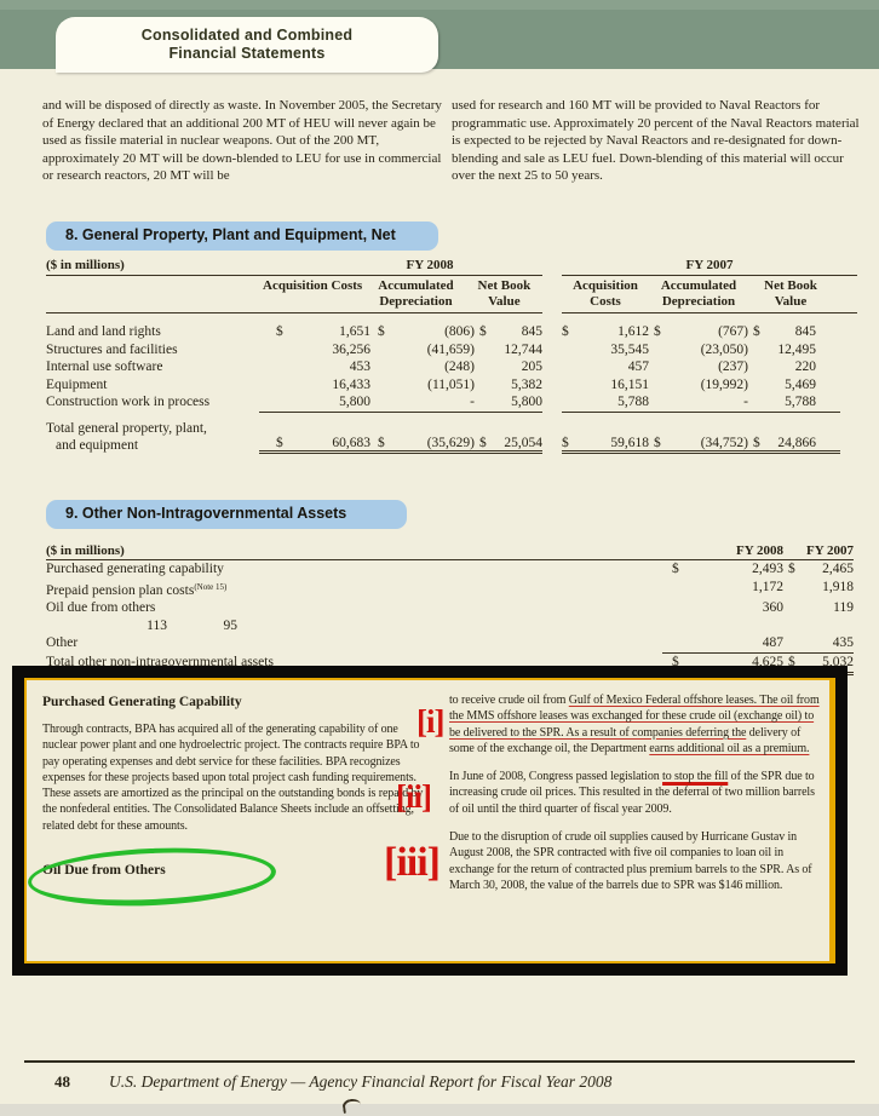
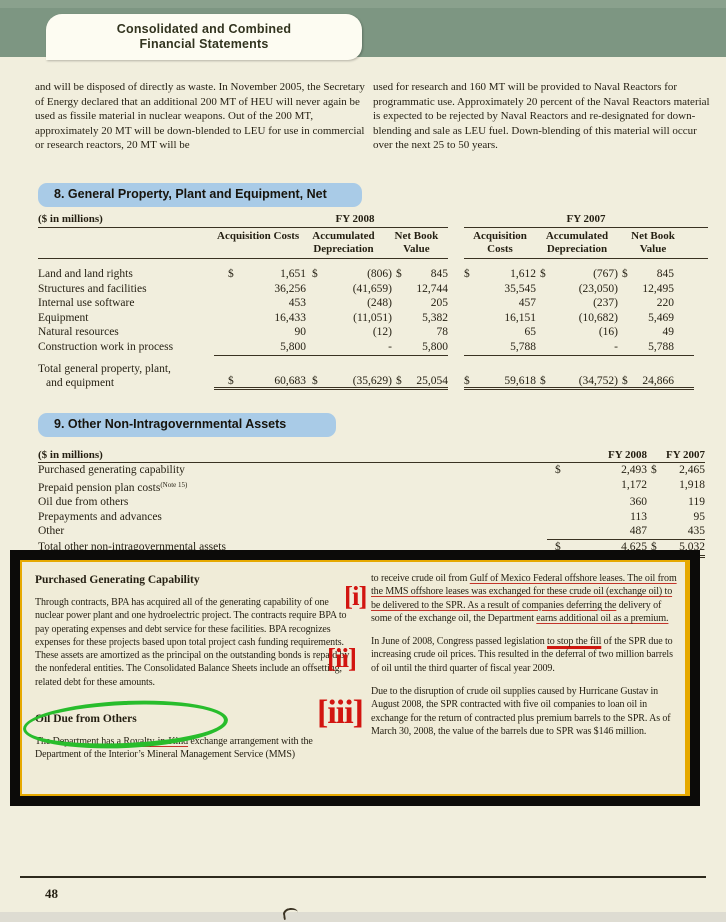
  Consolidated and Combined
  Financial Statements
  and will be disposed of directly as waste. In November 2005, the Secretary of Energy declared that an additional 200 MT of HEU will never again be used as fissile material in nuclear weapons. Out of the 200 MT, approximately 20 MT will be down-blended to LEU for use in commercial or research reactors, 20 MT will be
  used for research and 160 MT will be provided to Naval Reactors for programmatic use. Approximately 20 percent of the Naval Reactors material is expected to be rejected by Naval Reactors and re-designated for down-blending and sale as LEU fuel. Down-blending of this material will occur over the next 25 to 50 years.
  8. General Property, Plant and Equipment, Net
  ($ in millions)
  FY 2008
  FY 2007
  Acquisition Costs
  Accumulated Depreciation
  Net Book Value
  Acquisition Costs
  Accumulated Depreciation
  Net Book Value
  Land and land rights
  $
  1,651
  $
  (806)
  $
  845
  $
  1,612
  $
  (767)
  $
  845
  Structures and facilities
  36,256
  (41,659)
  12,744
  35,545
  (23,050)
  12,495
  Internal use software
  453
  (248)
  205
  457
  (237)
  220
  Equipment
  16,433
  (11,051)
  5,382
  16,151
- (19,992)
+ (10,682)
  5,469
+ Natural resources
+ 90
+ (12)
+ 78
+ 65
+ (16)
+ 49
  Construction work in process
  5,800
  -
  5,800
  5,788
  -
  5,788
  Total general property, plant,
  and equipment
  $
  60,683
  $
  (35,629)
  $
  25,054
  $
  59,618
  $
  (34,752)
  $
  24,866
  9. Other Non-Intragovernmental Assets
  ($ in millions)
  FY 2008
  FY 2007
  Purchased generating capability
  $
  2,493
  $
  2,465
  Prepaid pension plan costs(Note 15)
  1,172
  1,918
  Oil due from others
  360
  119
+ Prepayments and advances
  113
  95
  Other
  487
  435
  Total other non-intragovernmental assets
  $
  4,625
  $
  5,032
  Purchased Generating Capability
  Through contracts, BPA has acquired all of the generating capability of one nuclear power plant and one hydroelectric project. The contracts require BPA to pay operating expenses and debt service for these facilities. BPA recognizes expenses for these projects based upon total project cash funding requirements. These assets are amortized as the principal on the outstanding bonds is repaid by the nonfederal entities. The Consolidated Balance Sheets include an offsetting, related debt for these amounts.
  Oil Due from Others
+ The Department has a Royalty-in-Kind exchange arrangement with the Department of the Interior’s Mineral Management Service (MMS)
  to receive crude oil from Gulf of Mexico Federal offshore leases. The oil from the MMS offshore leases was exchanged for these crude oil (exchange oil) to be delivered to the SPR. As a result of companies deferring the delivery of some of the exchange oil, the Department earns additional oil as a premium.
  In June of 2008, Congress passed legislation to stop the fill of the SPR due to increasing crude oil prices. This resulted in the deferral of two million barrels of oil until the third quarter of fiscal year 2009.
  Due to the disruption of crude oil supplies caused by Hurricane Gustav in August 2008, the SPR contracted with five oil companies to loan oil in exchange for the return of contracted plus premium barrels to the SPR. As of March 30, 2008, the value of the barrels due to SPR was $146 million.
  [i]
  [ii]
  [iii]
  48
- U.S. Department of Energy — Agency Financial Report for Fiscal Year 2008
